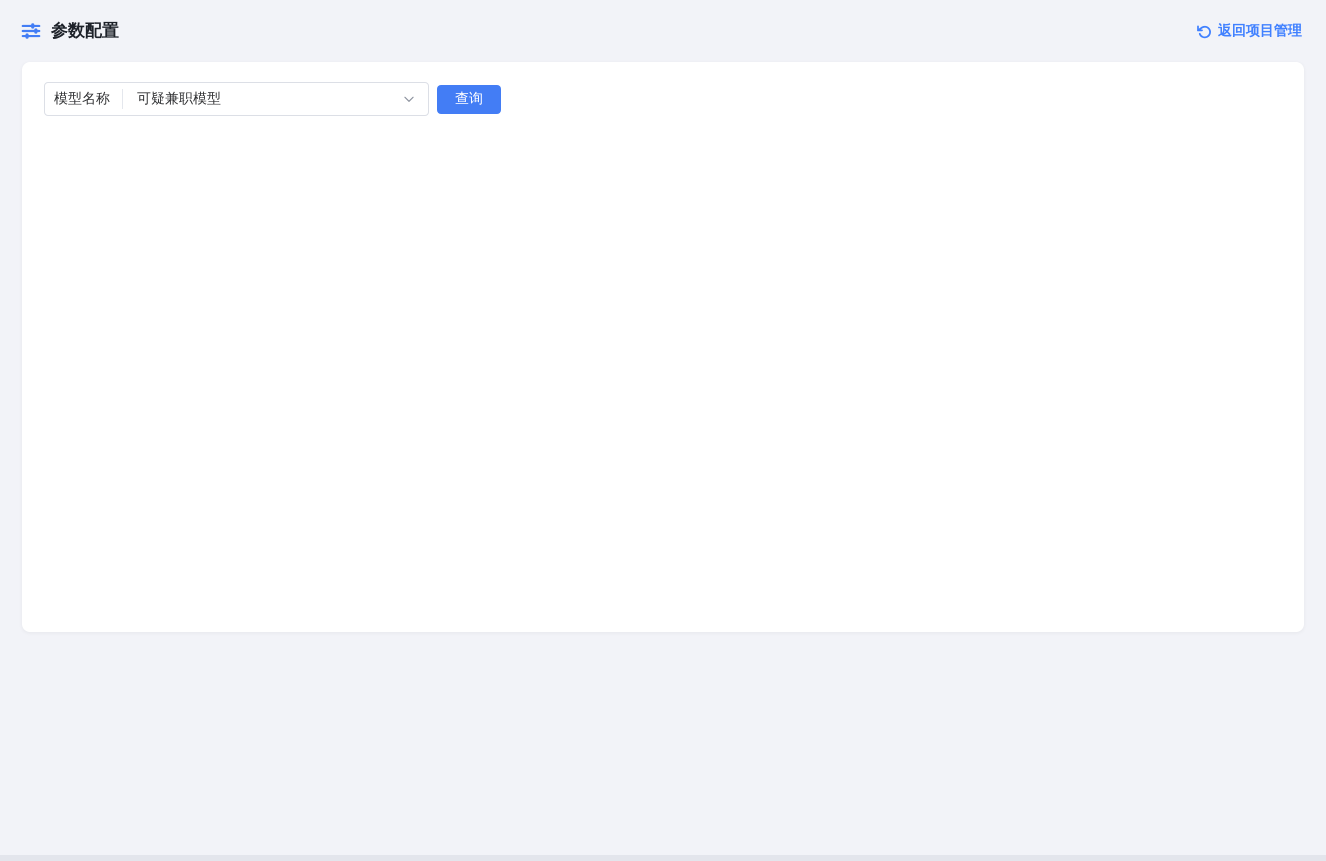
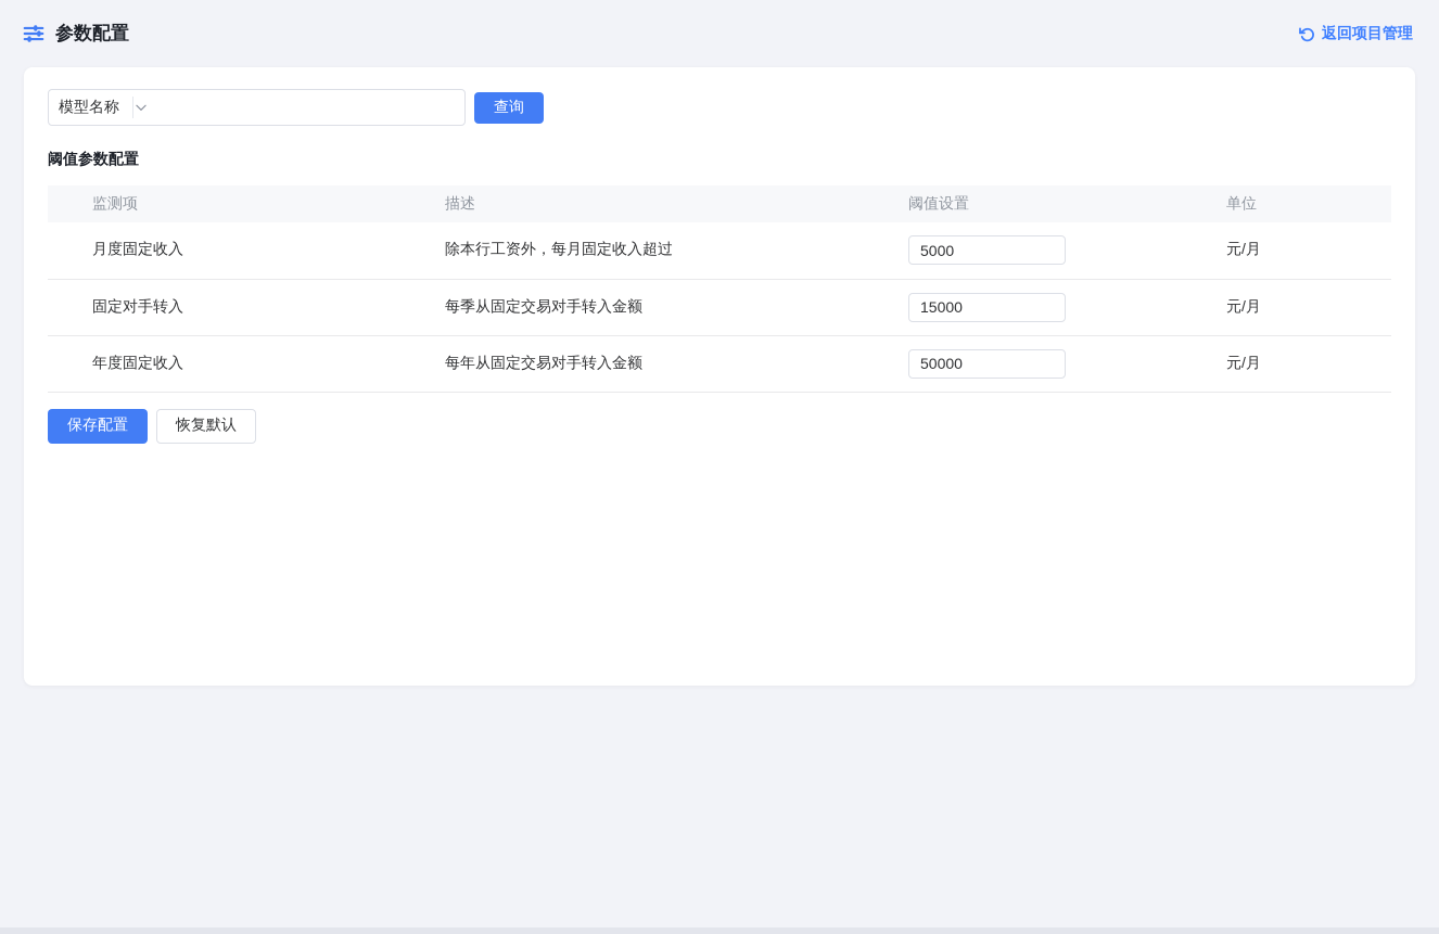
  参数配置
  返回项目管理
  模型名称
- 可疑兼职模型
  查询
+ 阈值参数配置
+ 监测项	描述	阈值设置	单位
+ 月度固定收入	除本行工资外，每月固定收入超过	5000	元/月
+ 固定对手转入	每季从固定交易对手转入金额	15000	元/月
+ 年度固定收入	每年从固定交易对手转入金额	50000	元/月
+ 保存配置
+ 恢复默认
